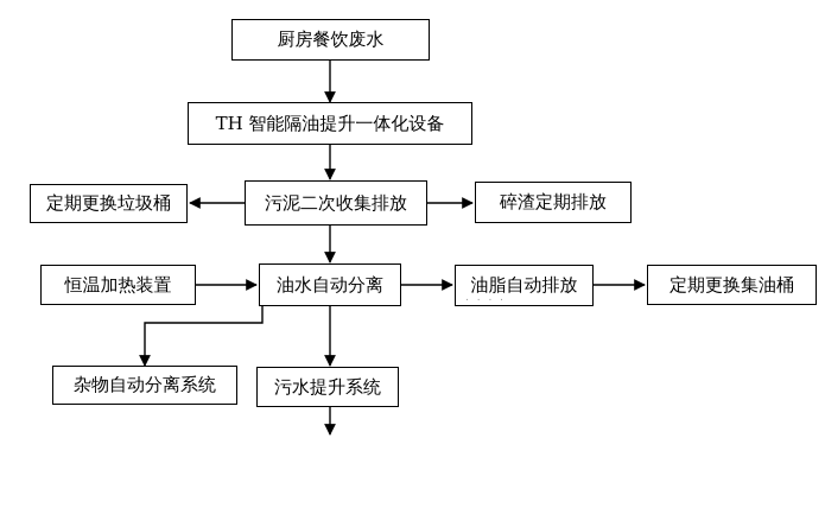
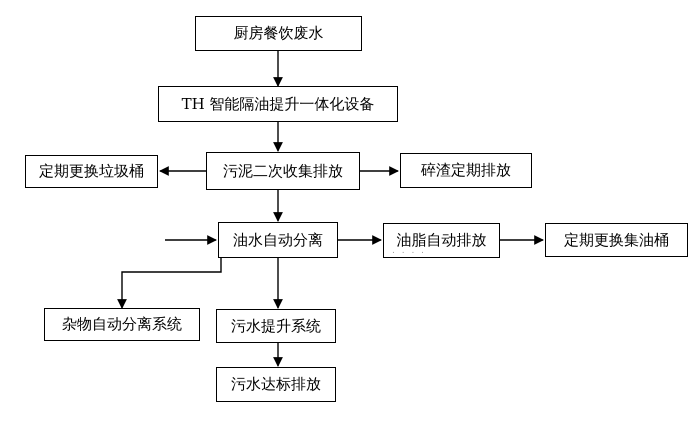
  厨房餐饮废水
  TH 智能隔油提升一体化设备
  污泥二次收集排放
  定期更换垃圾桶
  碎渣定期排放
  油水自动分离
- 恒温加热装置
  油脂自动排放
  . . . .
  定期更换集油桶
  杂物自动分离系统
  污水提升系统
+ 污水达标排放
